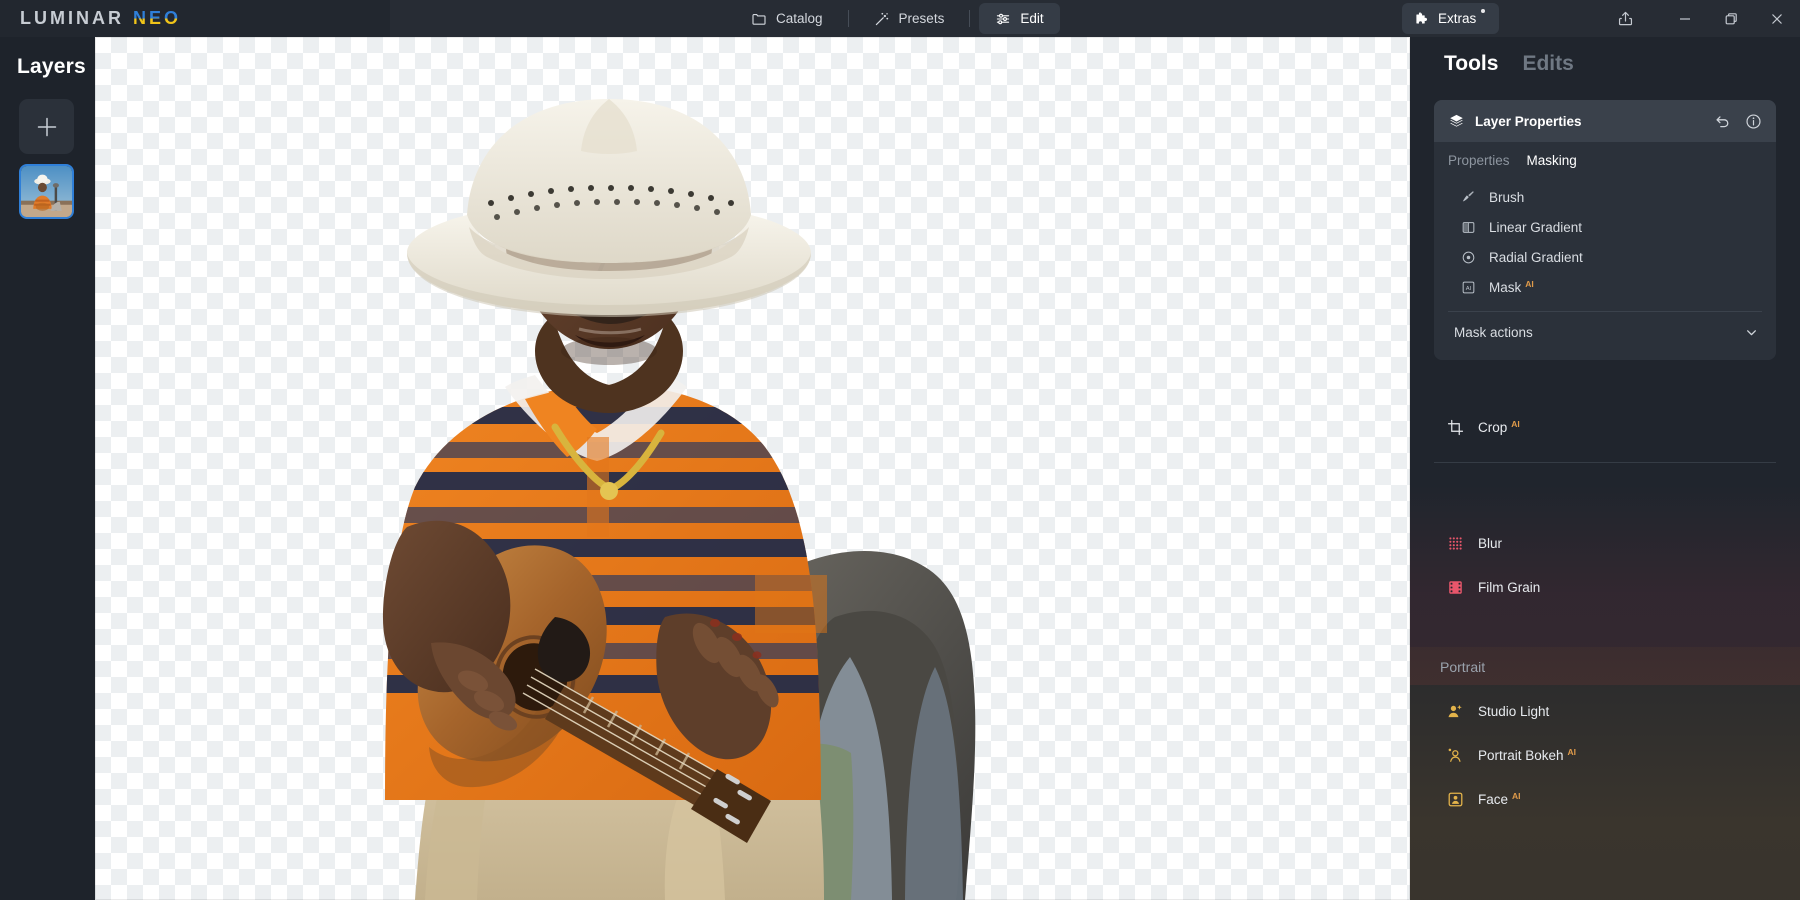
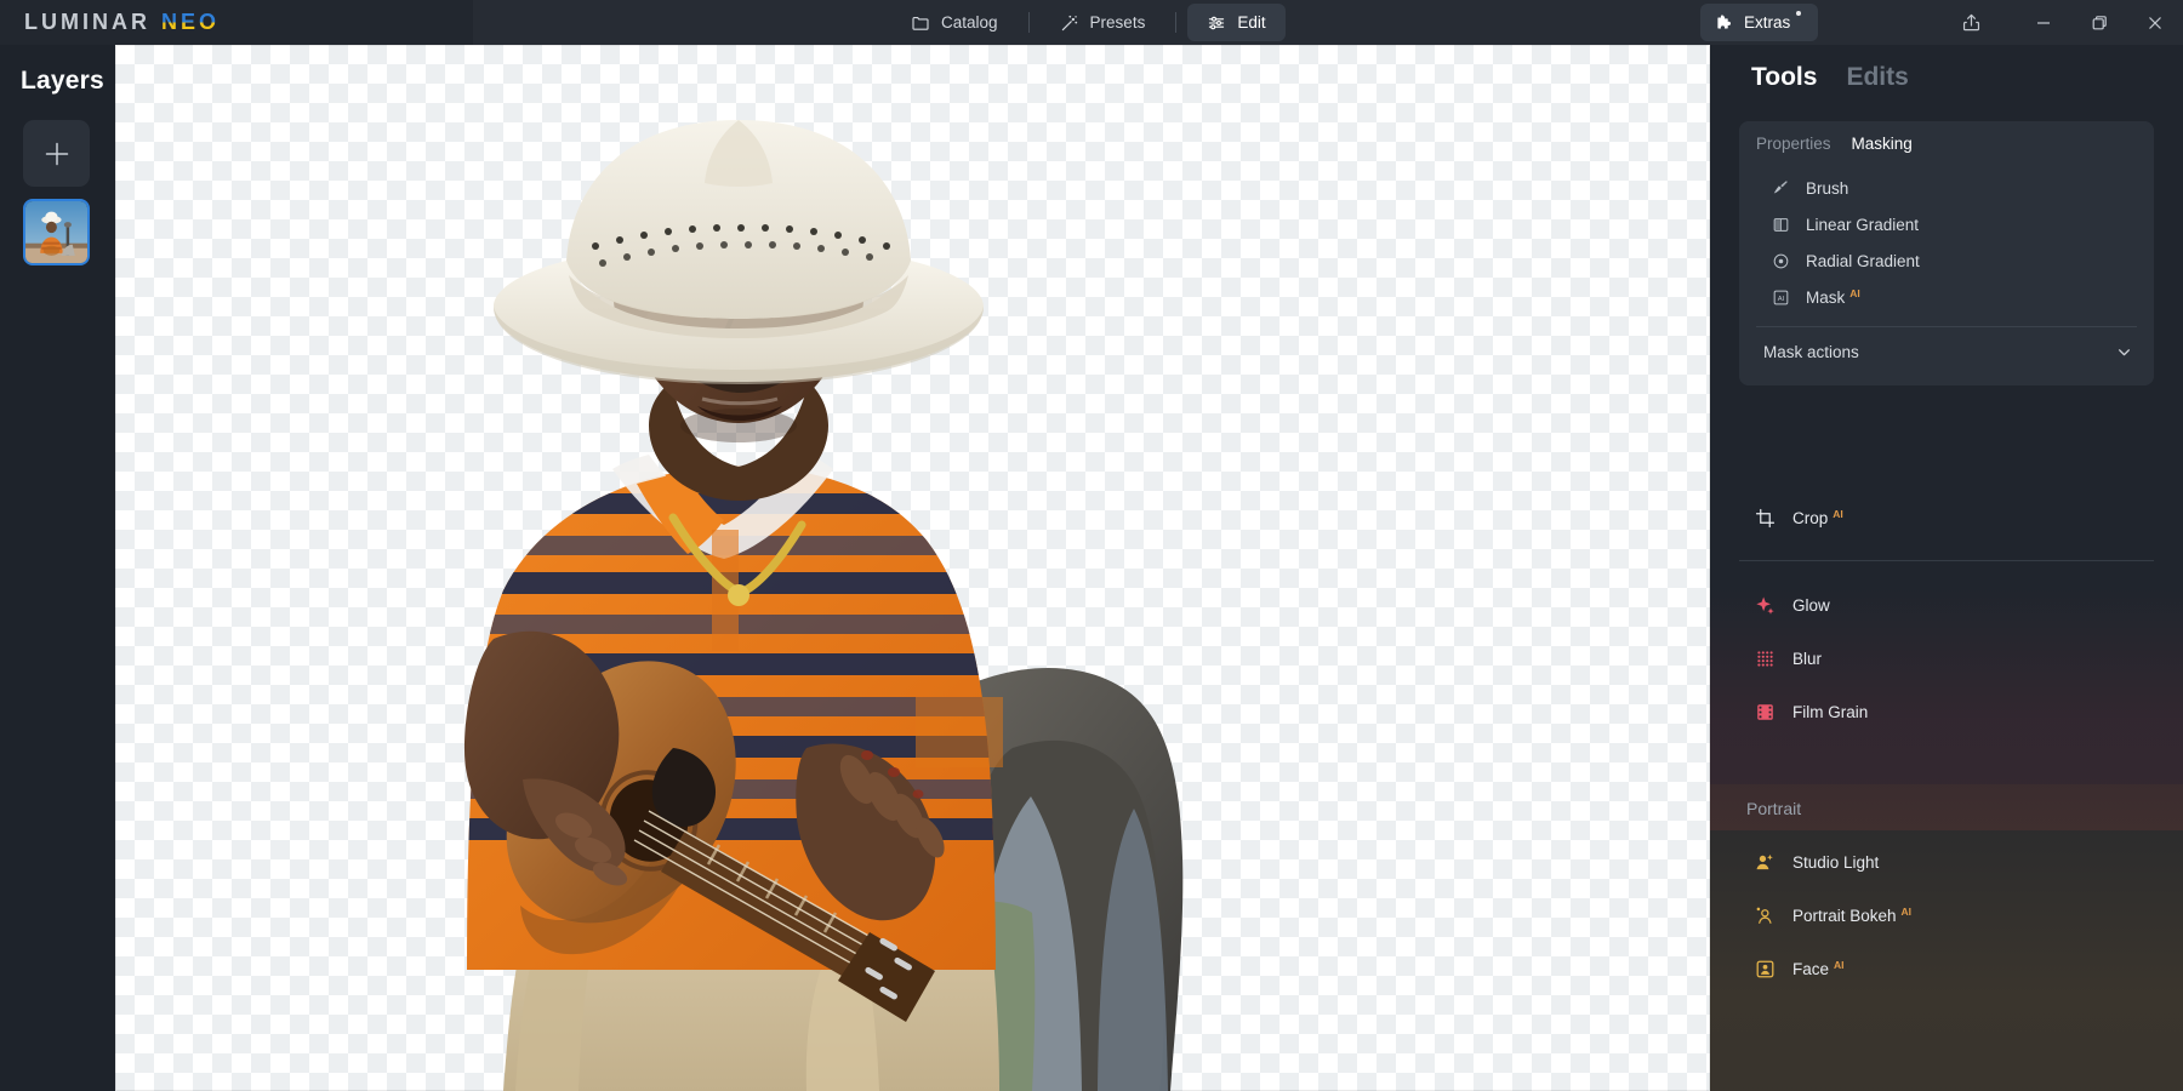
  LUMINAR
  NEO
  Catalog
  Presets
  Edit
  Extras
  Layers
  Tools
  Edits
- Layer Properties
  Properties
  Masking
  Brush
  Linear Gradient
  Radial Gradient
  Mask
  AI
  Mask actions
  Crop
  AI
+ Glow
  Blur
  Film Grain
  Portrait
  Studio Light
  Portrait Bokeh
  AI
  Face
  AI
